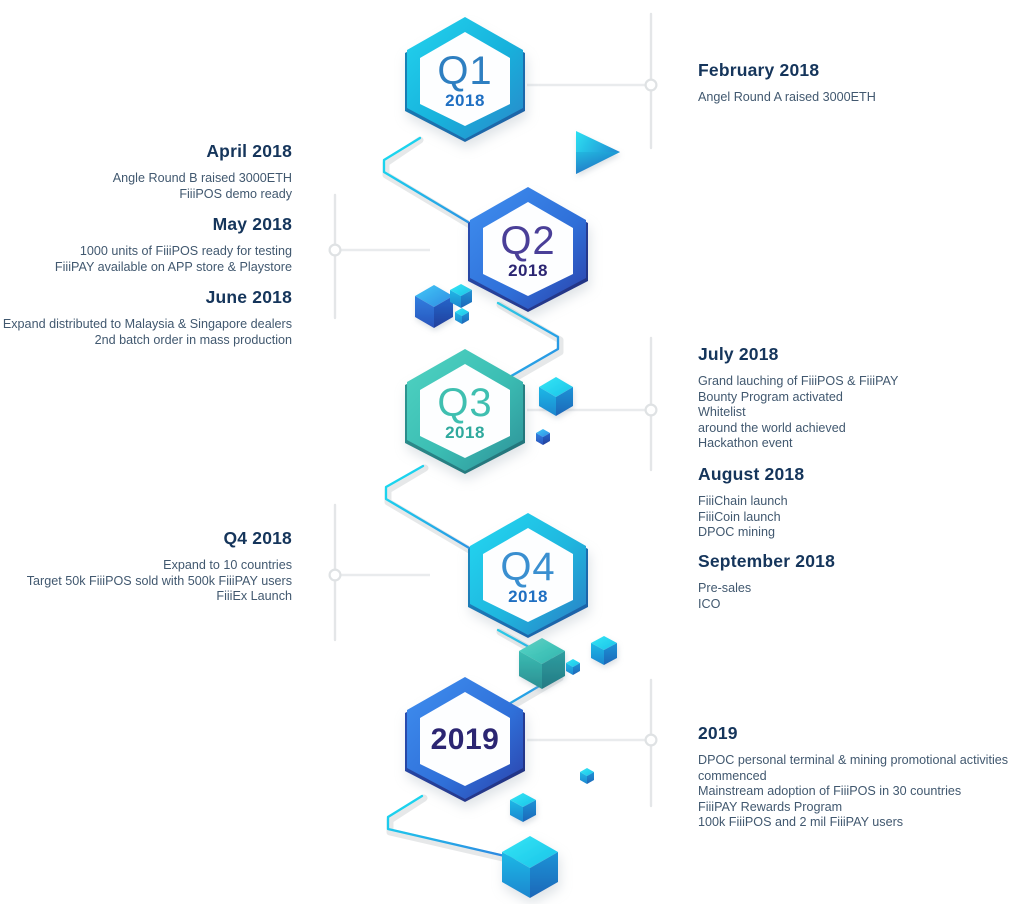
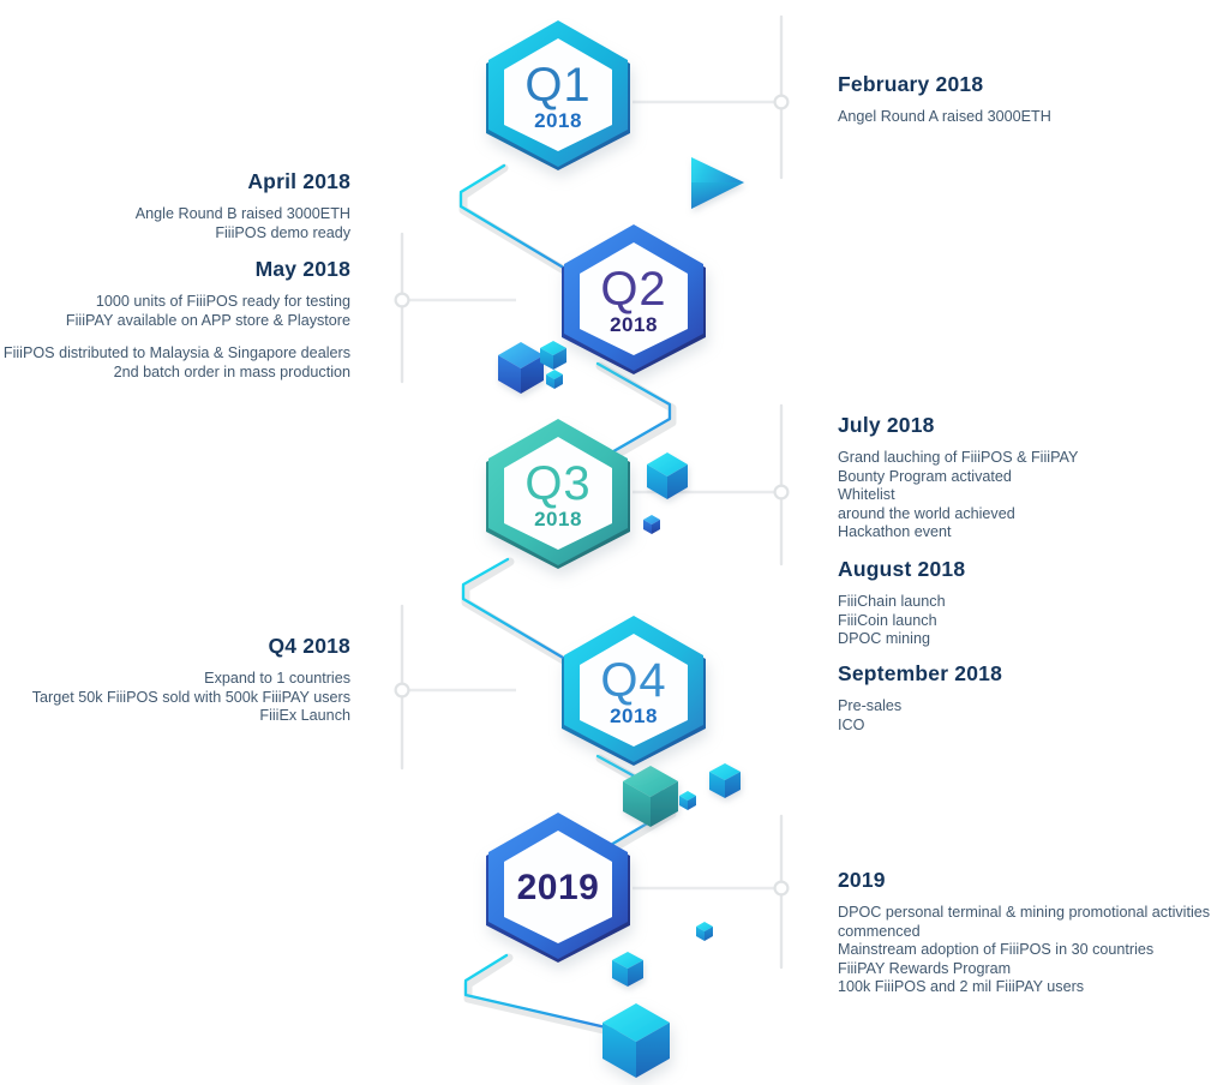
  Q1
  2018
  Q2
  2018
  Q3
  2018
  Q4
  2018
  2019
  February 2018
  Angel Round A raised 3000ETH
  July 2018
  Grand lauching of FiiiPOS & FiiiPAY
  Bounty Program activated
  Whitelist
  around the world achieved
  Hackathon event
  August 2018
  FiiiChain launch
  FiiiCoin launch
  DPOC mining
  September 2018
  Pre-sales
  ICO
  2019
  DPOC personal terminal & mining promotional activities
  commenced
  Mainstream adoption of FiiiPOS in 30 countries
  FiiiPAY Rewards Program
  100k FiiiPOS and 2 mil FiiiPAY users
  April 2018
  Angle Round B raised 3000ETH
  FiiiPOS demo ready
  May 2018
  1000 units of FiiiPOS ready for testing
  FiiiPAY available on APP store & Playstore
- June 2018
- Expand distributed to Malaysia & Singapore dealers
+ FiiiPOS distributed to Malaysia & Singapore dealers
  2nd batch order in mass production
  Q4 2018
- Expand to 10 countries
+ Expand to 1 countries
  Target 50k FiiiPOS sold with 500k FiiiPAY users
  FiiiEx Launch
